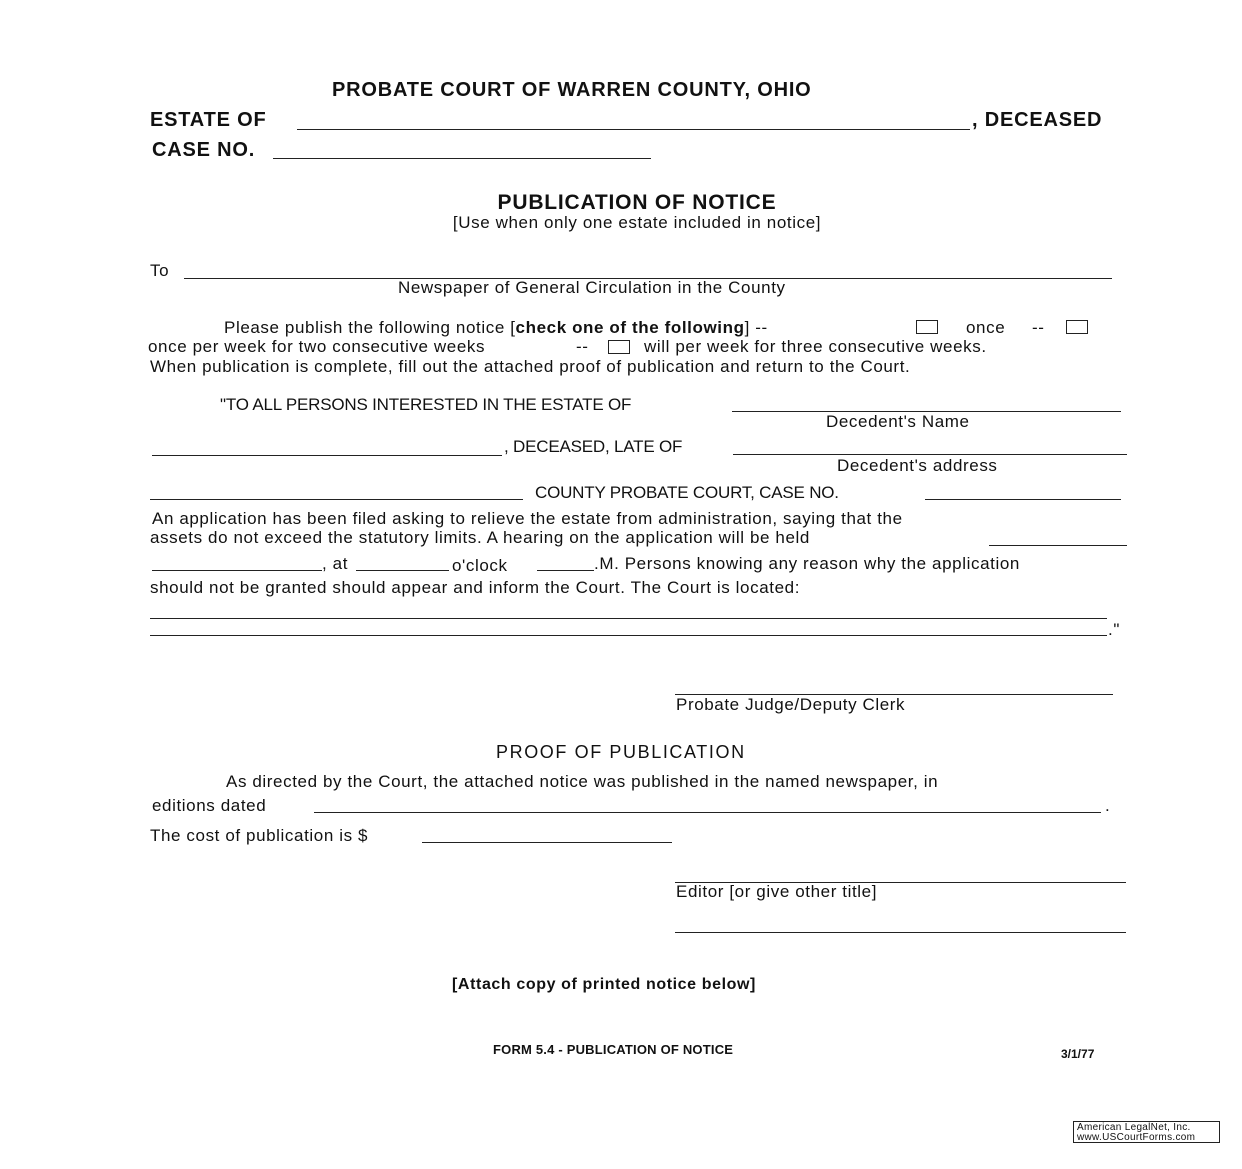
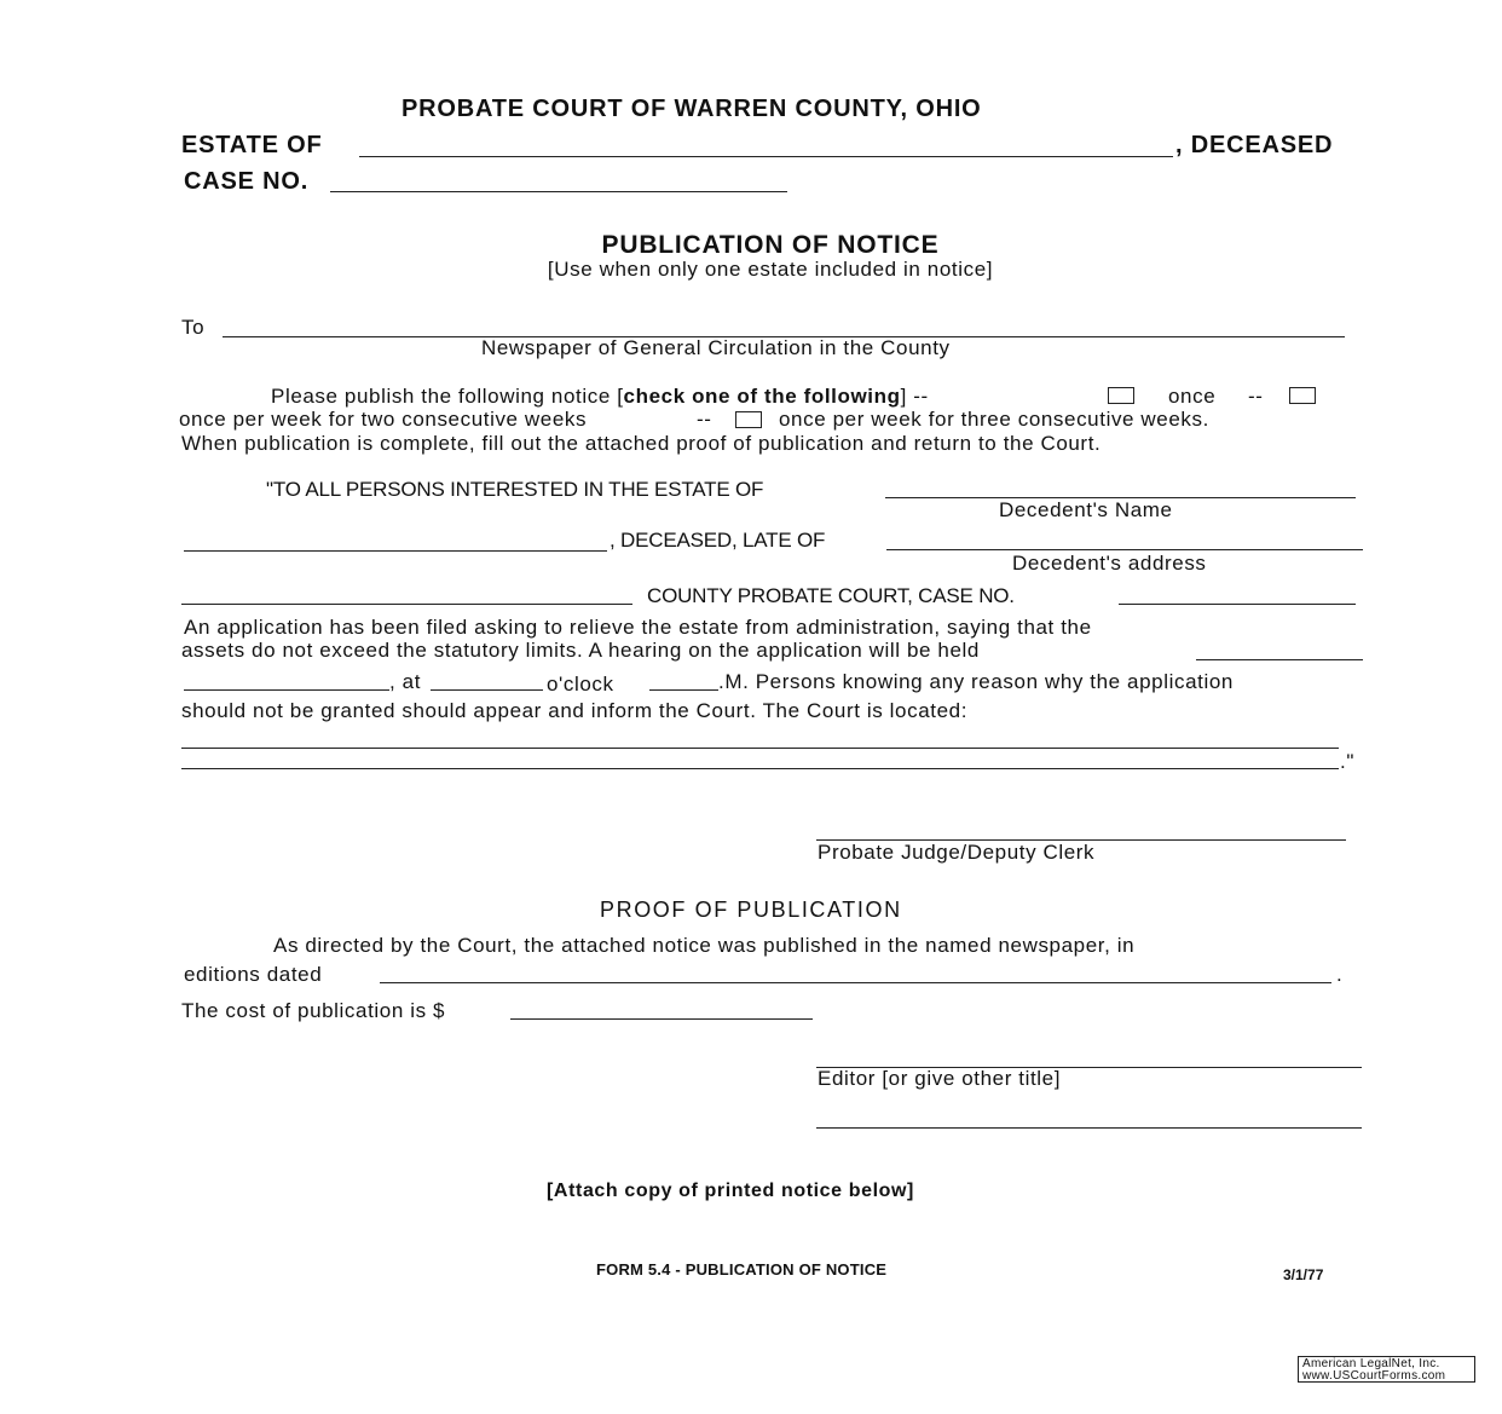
  PROBATE COURT OF WARREN COUNTY, OHIO
  ESTATE OF
  , DECEASED
  CASE NO.
  PUBLICATION OF NOTICE
  [Use when only one estate included in notice]
  To
  Newspaper of General Circulation in the County
  Please publish the following notice [check one of the following] --
  once
  --
  once per week for two consecutive weeks
  --
- will per week for three consecutive weeks.
+ once per week for three consecutive weeks.
  When publication is complete, fill out the attached proof of publication and return to the Court.
  "TO ALL PERSONS INTERESTED IN THE ESTATE OF
  Decedent's Name
  , DECEASED, LATE OF
  Decedent's address
  COUNTY PROBATE COURT, CASE NO.
  An application has been filed asking to relieve the estate from administration, saying that the
  assets do not exceed the statutory limits. A hearing on the application will be held
  , at
  o'clock
  .M. Persons knowing any reason why the application
  should not be granted should appear and inform the Court. The Court is located:
  ."
  Probate Judge/Deputy Clerk
  PROOF OF PUBLICATION
  As directed by the Court, the attached notice was published in the named newspaper, in
  editions dated
  .
  The cost of publication is $
  Editor [or give other title]
  [Attach copy of printed notice below]
  FORM 5.4 - PUBLICATION OF NOTICE
  3/1/77
  American LegalNet, Inc.
  www.USCourtForms.com
